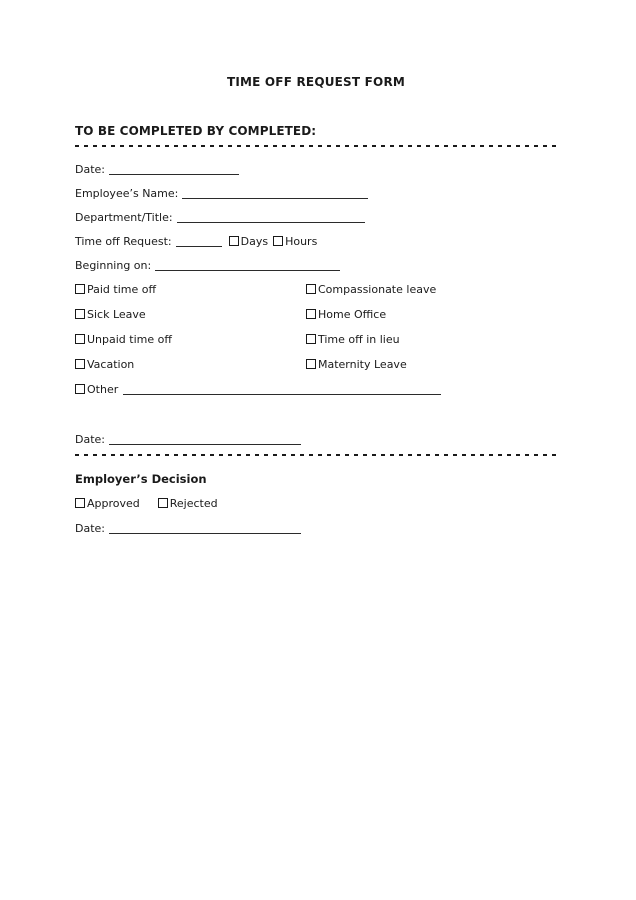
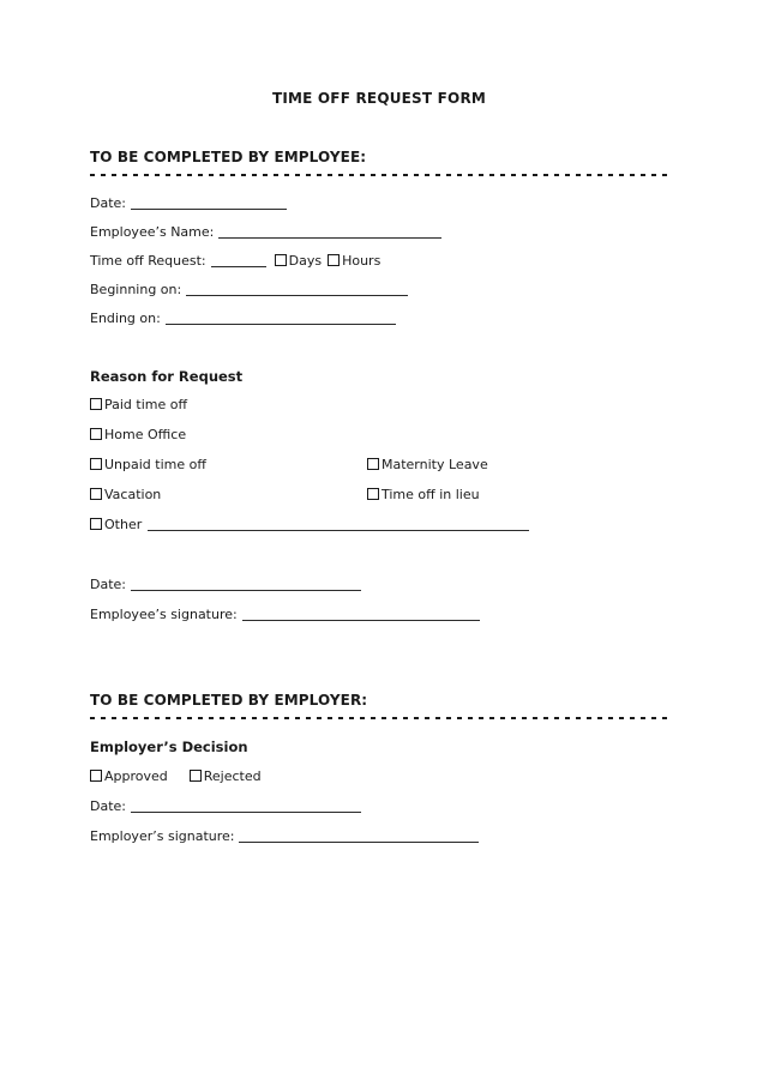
  TIME OFF REQUEST FORM
- TO BE COMPLETED BY COMPLETED:
+ TO BE COMPLETED BY EMPLOYEE:
  Date:
  Employee’s Name:
- Department/Title:
  Time off Request: Days Hours
  Beginning on:
+ Ending on:
+ Reason for Request
  Paid time off
- Compassionate leave
- Sick Leave
  Home Office
  Unpaid time off
- Time off in lieu
+ Maternity Leave
  Vacation
- Maternity Leave
+ Time off in lieu
  Other
  Date:
+ Employee’s signature:
+ TO BE COMPLETED BY EMPLOYER:
  Employer’s Decision
  Approved Rejected
  Date:
+ Employer’s signature:
